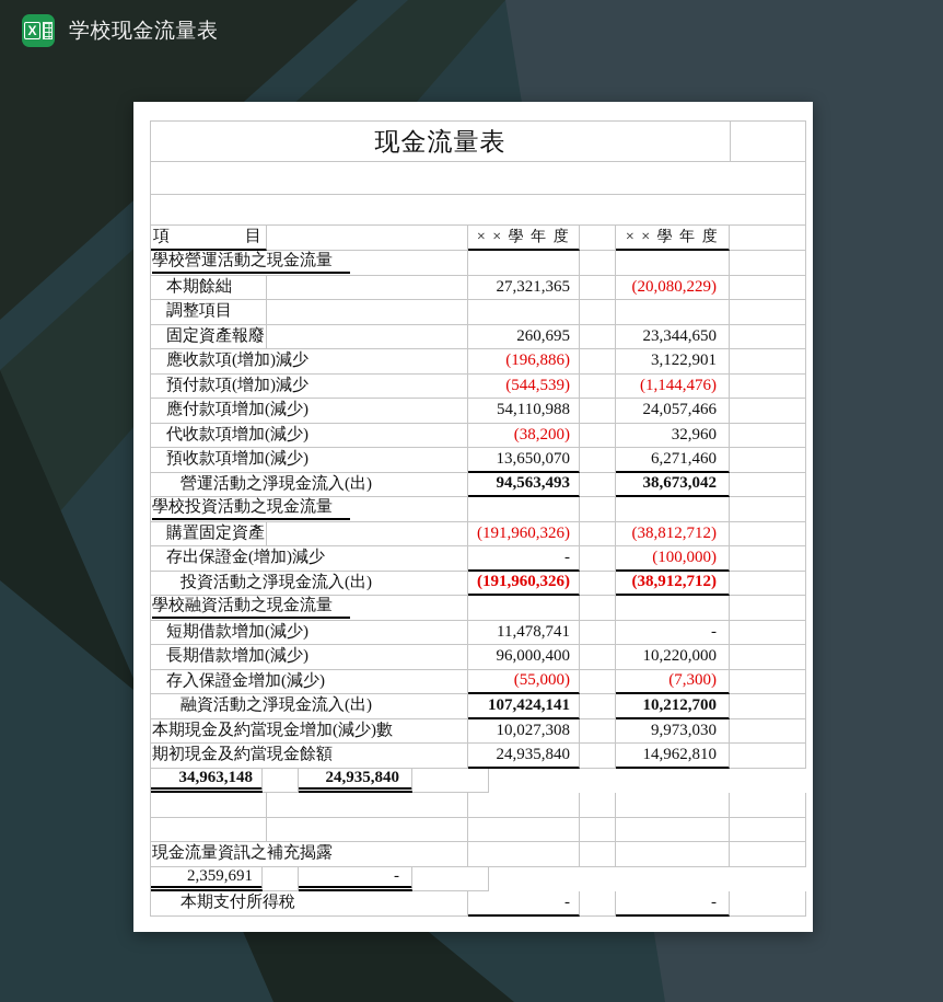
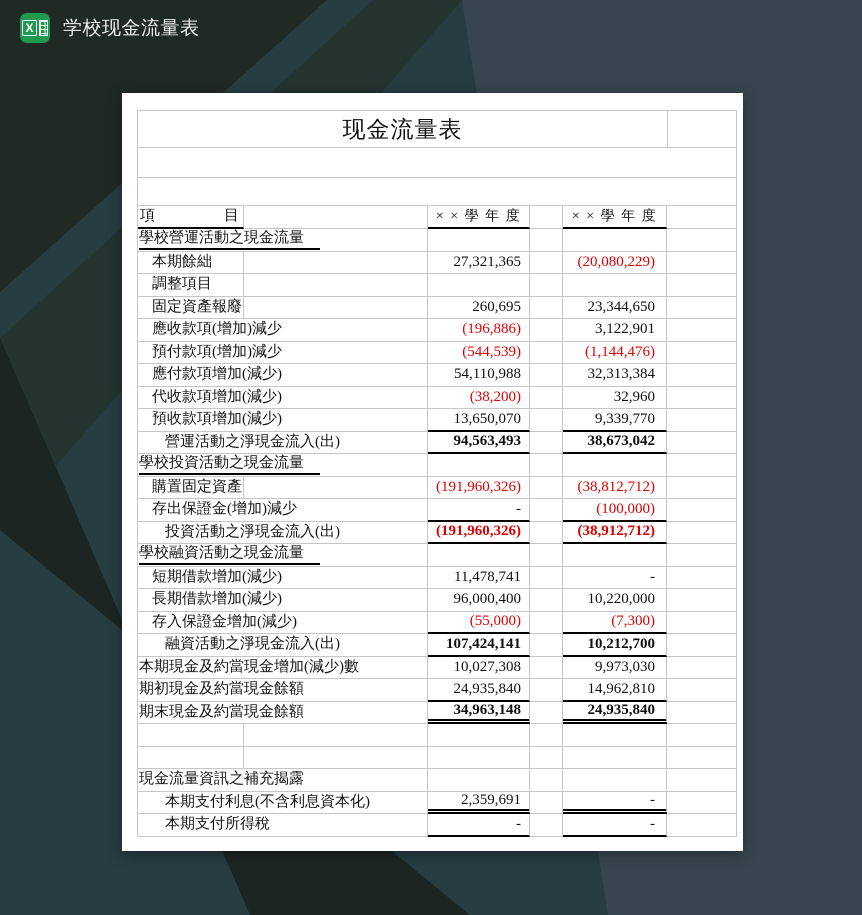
  X
  学校现金流量表
  现金流量表
  項
  目
  × × 學 年 度
  × × 學 年 度
  學校營運活動之現金流量
  本期餘絀
  27,321,365
  (20,080,229)
  調整項目
  固定資產報廢
  260,695
  23,344,650
  應收款項(增加)減少
  (196,886)
  3,122,901
  預付款項(增加)減少
  (544,539)
  (1,144,476)
  應付款項增加(減少)
  54,110,988
- 24,057,466
+ 32,313,384
  代收款項增加(減少)
  (38,200)
  32,960
  預收款項增加(減少)
  13,650,070
- 6,271,460
+ 9,339,770
  營運活動之淨現金流入(出)
  94,563,493
  38,673,042
  學校投資活動之現金流量
  購置固定資產
  (191,960,326)
  (38,812,712)
  存出保證金(增加)減少
  -
  (100,000)
  投資活動之淨現金流入(出)
  (191,960,326)
  (38,912,712)
  學校融資活動之現金流量
  短期借款增加(減少)
  11,478,741
  -
  長期借款增加(減少)
  96,000,400
  10,220,000
  存入保證金增加(減少)
  (55,000)
  (7,300)
  融資活動之淨現金流入(出)
  107,424,141
  10,212,700
  本期現金及約當現金增加(減少)數
  10,027,308
  9,973,030
  期初現金及約當現金餘額
  24,935,840
  14,962,810
+ 期末現金及約當現金餘額
  34,963,148
  24,935,840
  現金流量資訊之補充揭露
+ 本期支付利息(不含利息資本化)
  2,359,691
  -
  本期支付所得稅
  -
  -
